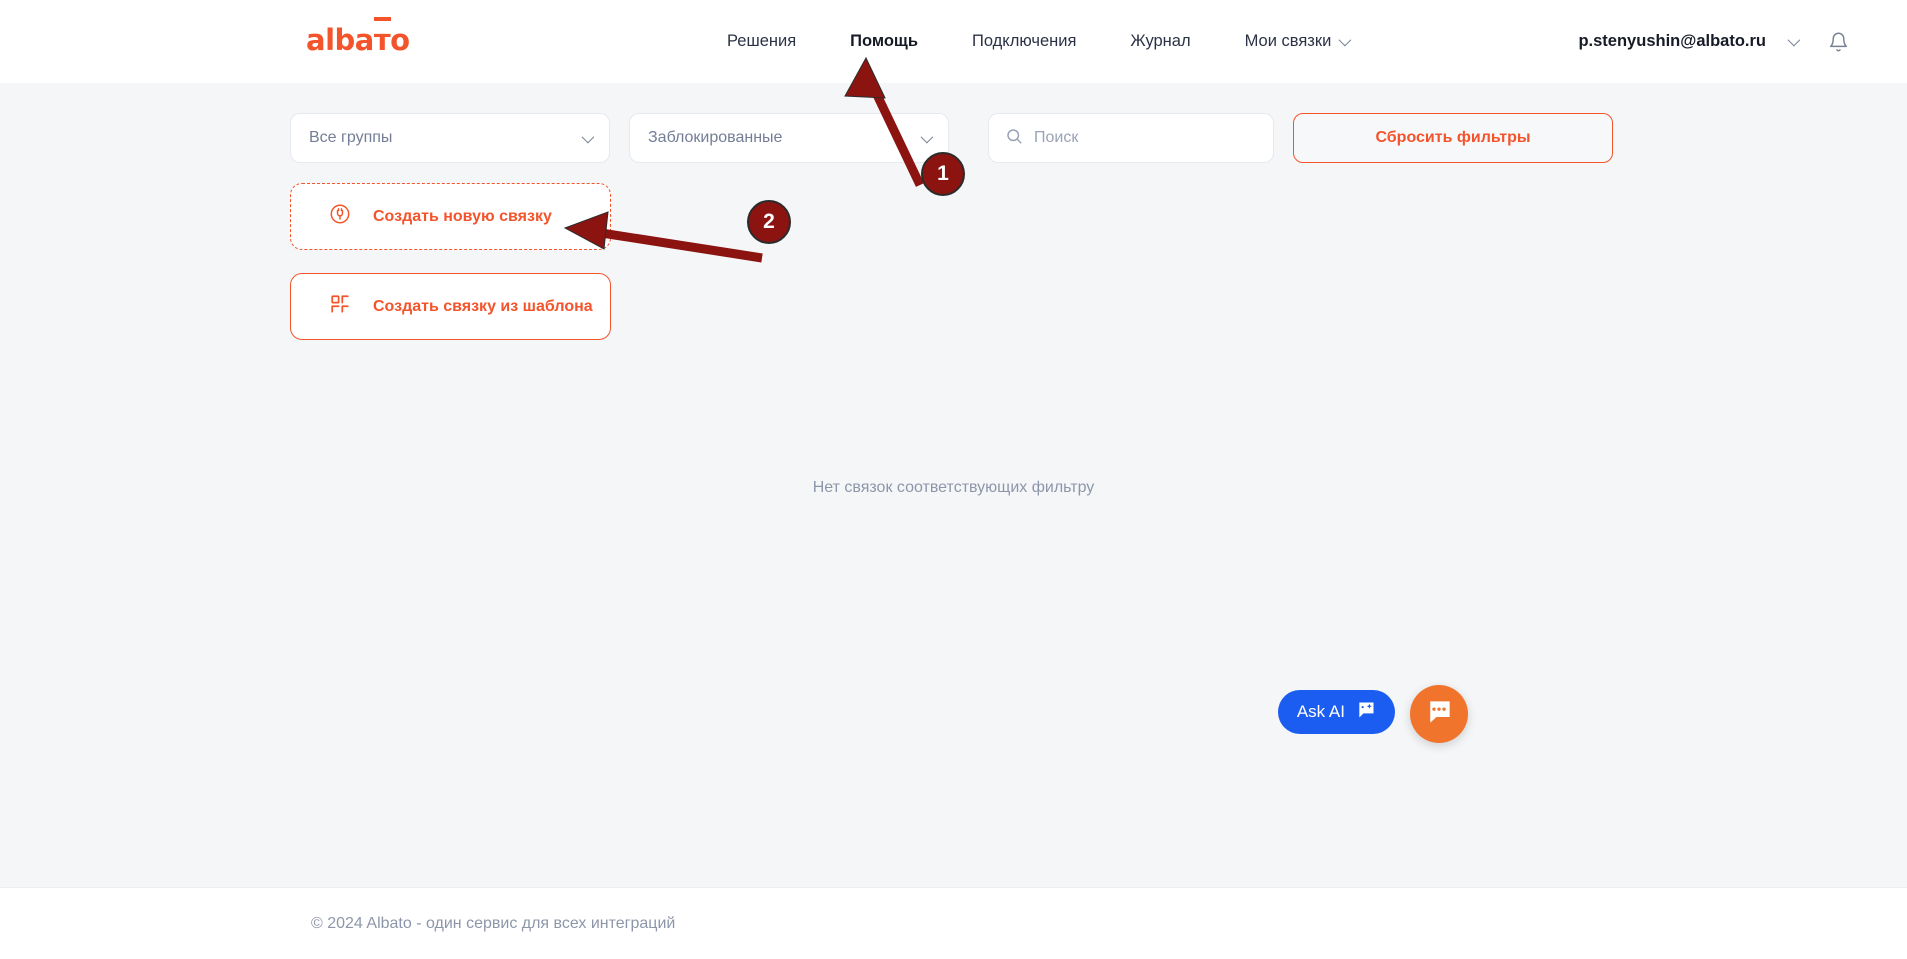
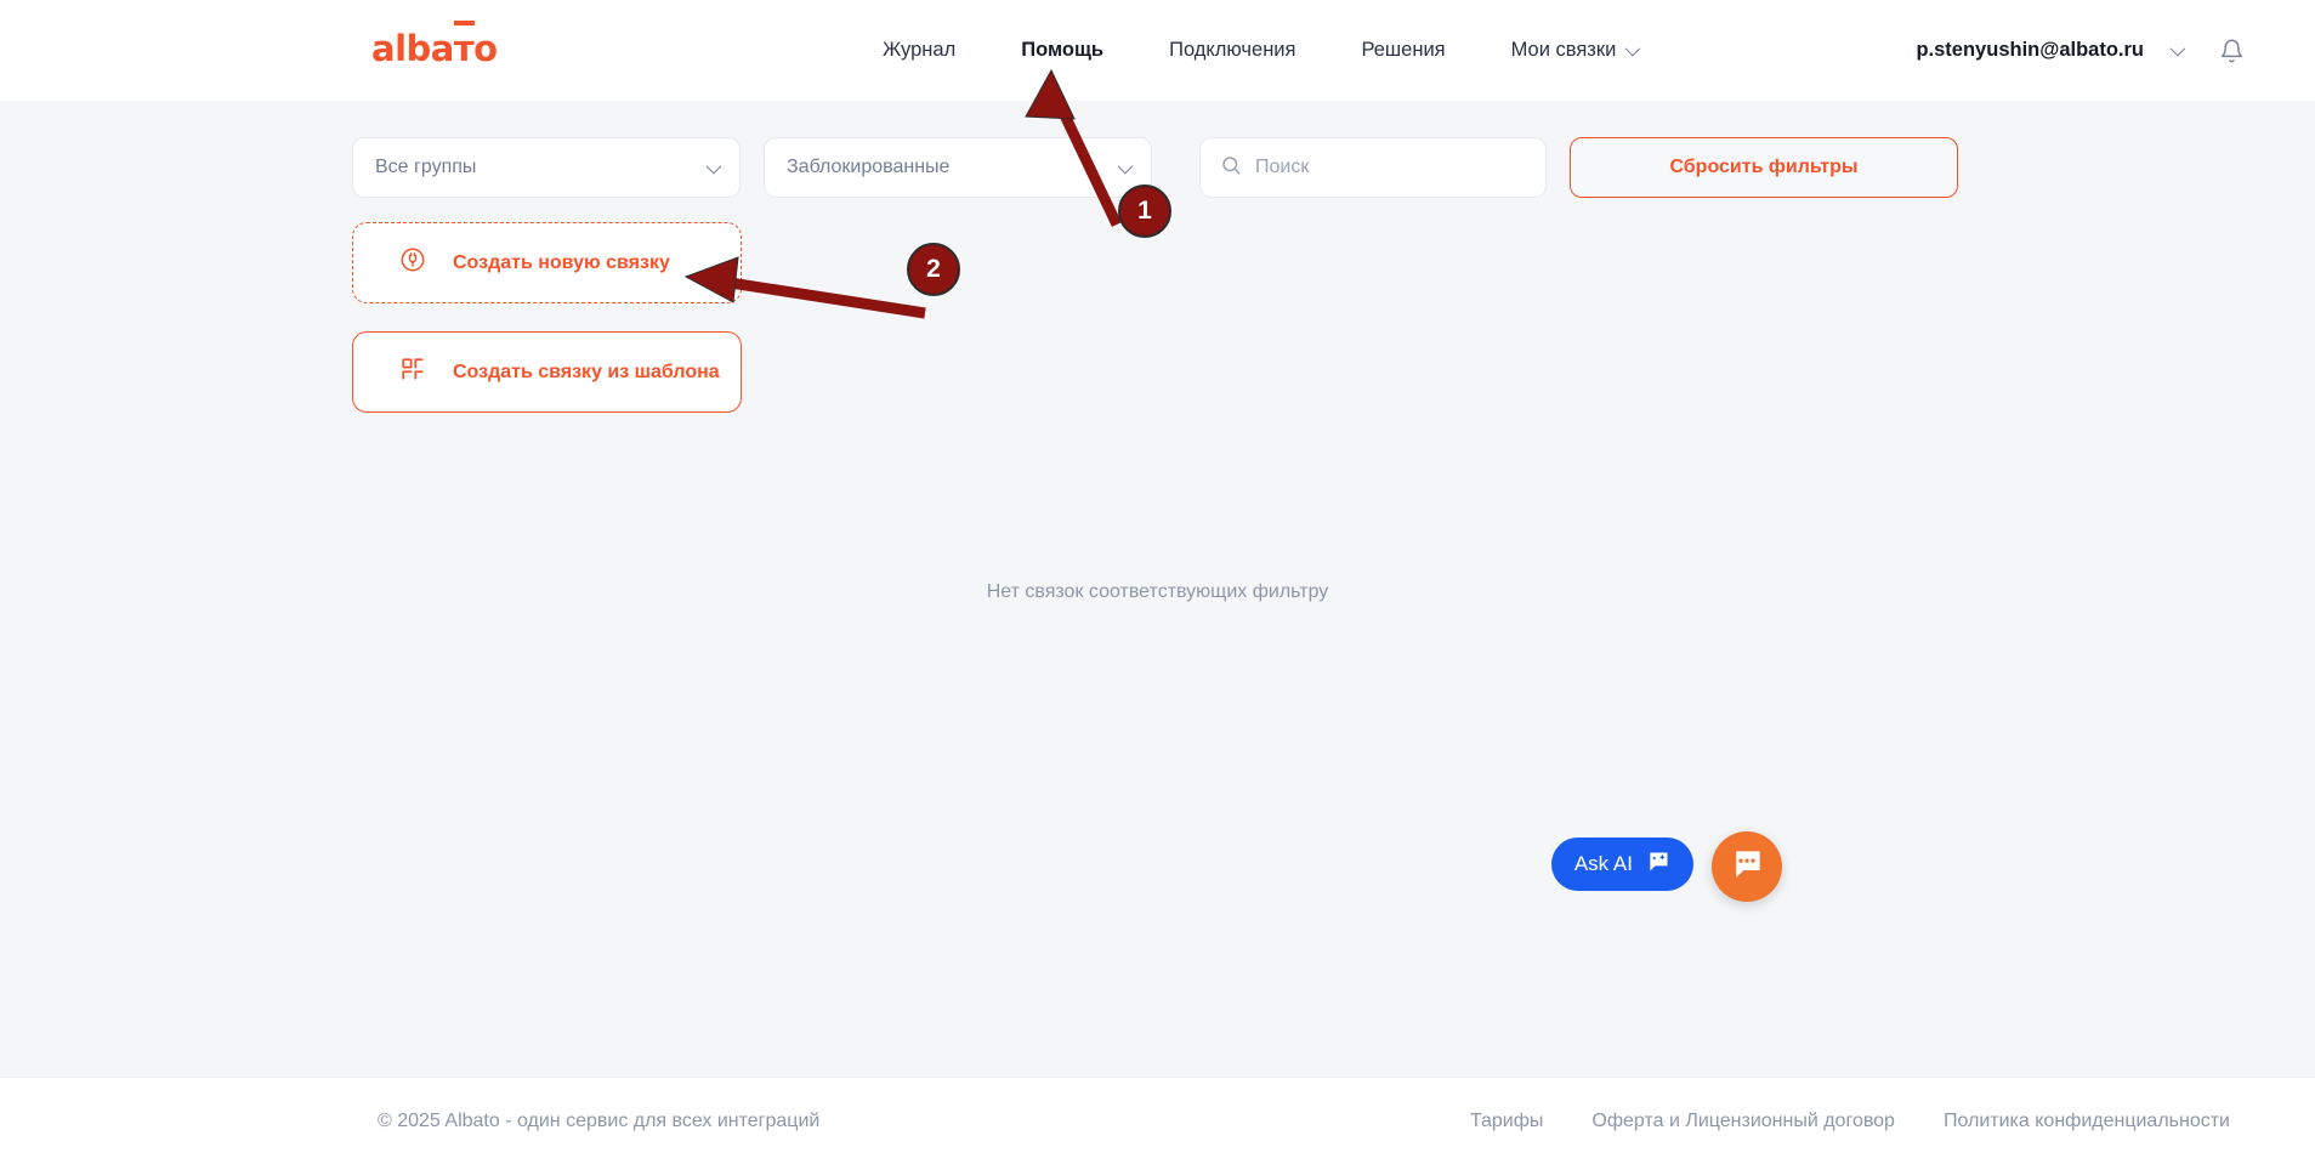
  albaтo
- Решения
+ Журнал
  Помощь
  Подключения
- Журнал
+ Решения
  Мои связки
  p.stenyushin@albato.ru
  Все группы
  Заблокированные
  Поиск
  Сбросить фильтры
  Создать новую связку
  Создать связку из шаблона
  Нет связок соответствующих фильтру
  Ask AI
  1
  2
- © 2024 Albato - один сервис для всех интеграций
+ © 2025 Albato - один сервис для всех интеграций
+ Тарифы
+ Оферта и Лицензионный договор
+ Политика конфиденциальности
